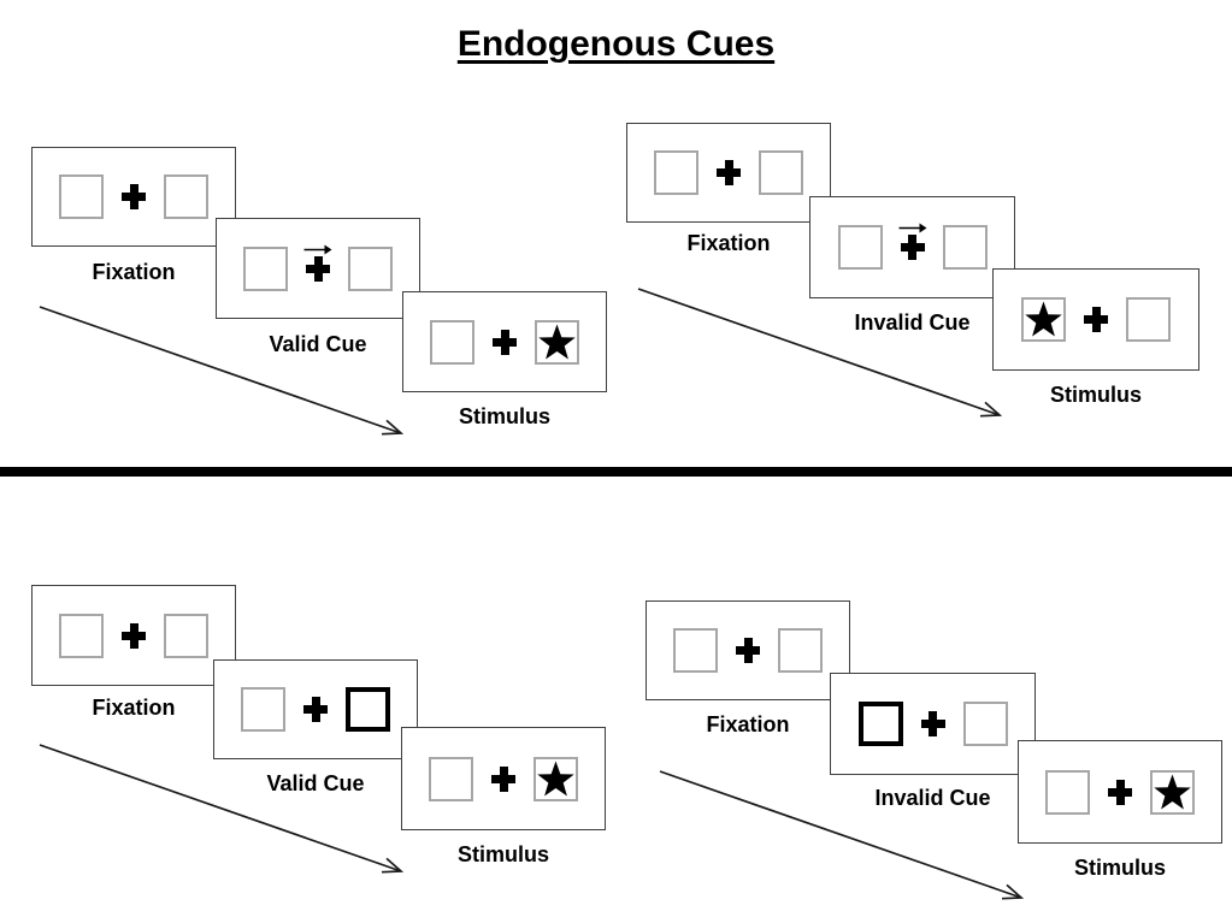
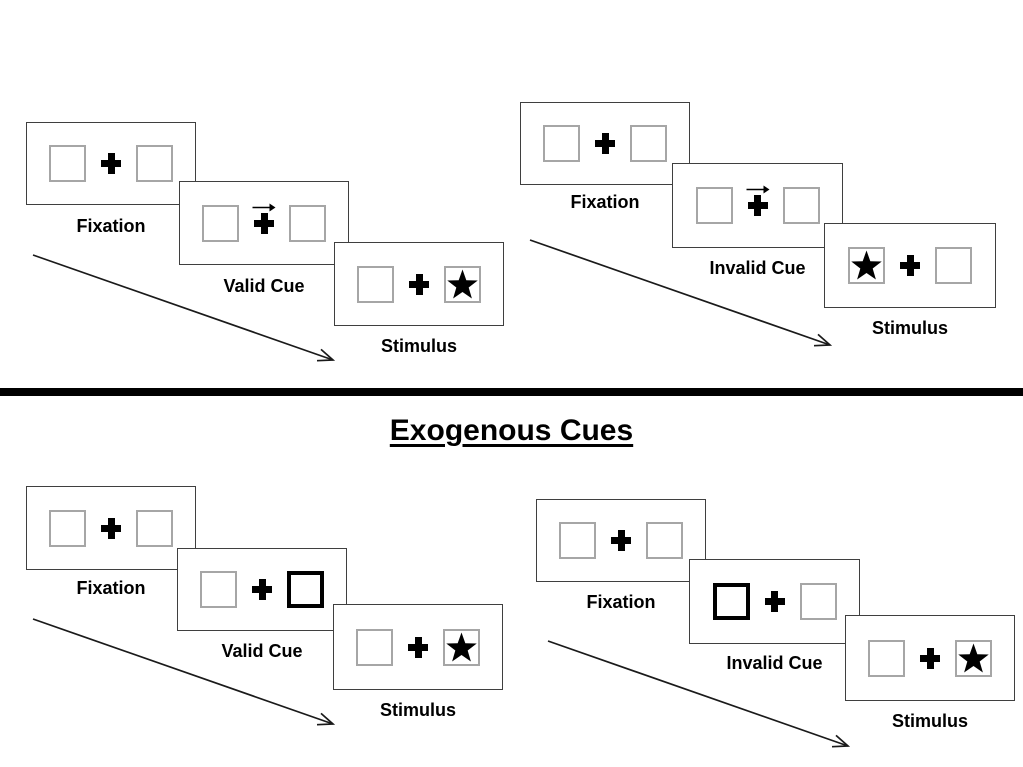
- Endogenous Cues
  Fixation
  Valid Cue
  Stimulus
  Fixation
  Invalid Cue
  Stimulus
+ Exogenous Cues
  Fixation
  Valid Cue
  Stimulus
  Fixation
  Invalid Cue
  Stimulus
